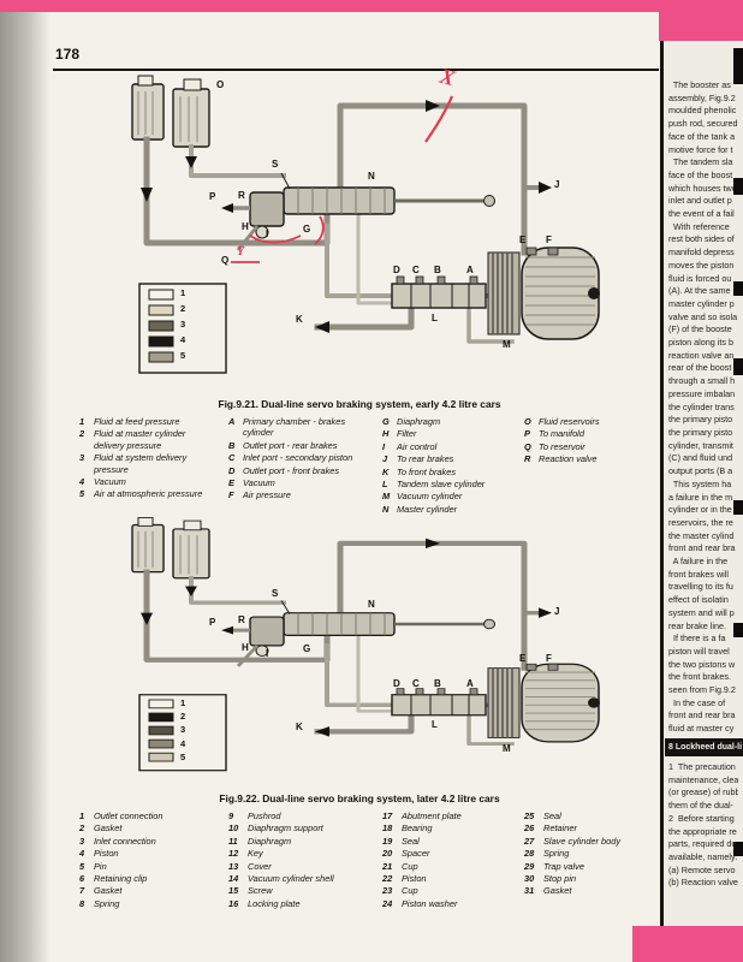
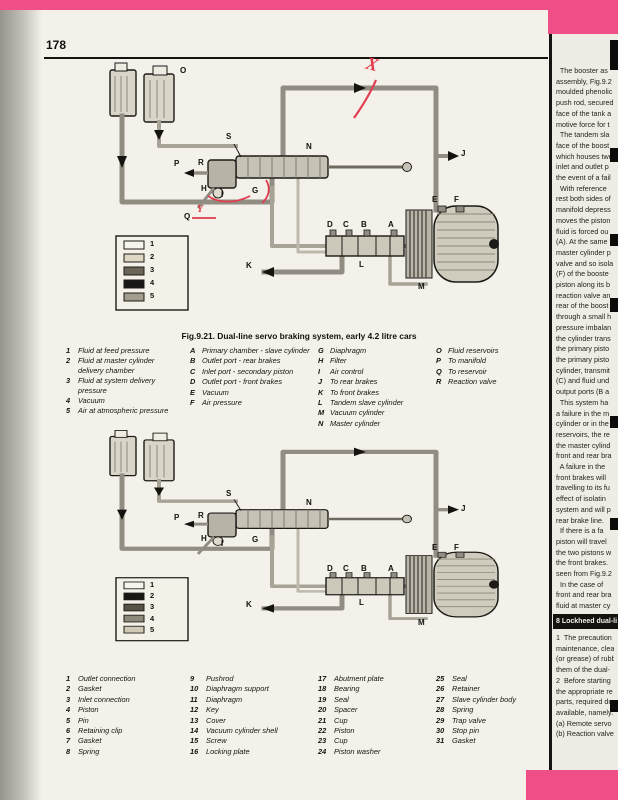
  178
  O
  S
  R
  P
  H
  I
  G
  Q
  N
  D
  C
  B
  A
  L
  K
  M
  E
  F
  J
  1
  2
  3
  4
  5
  Y
  Fig.9.21. Dual-line servo braking system, early 4.2 litre cars
  1
  Fluid at feed pressure
  2
- Fluid at master cylinder delivery pressure
+ Fluid at master cylinder delivery chamber
  3
  Fluid at system delivery pressure
  4
  Vacuum
  5
  Air at atmospheric pressure
  A
- Primary chamber - brakes cylinder
+ Primary chamber - slave cylinder
  B
  Outlet port - rear brakes
  C
  Inlet port - secondary piston
  D
  Outlet port - front brakes
  E
  Vacuum
  F
  Air pressure
  G
  Diaphragm
  H
  Filter
  I
  Air control
  J
  To rear brakes
  K
  To front brakes
  L
  Tandem slave cylinder
  M
  Vacuum cylinder
  N
  Master cylinder
  O
  Fluid reservoirs
  P
  To manifold
  Q
  To reservoir
  R
  Reaction valve
  S
  R
  P
  H
  I
  G
  N
  D
  C
  B
  A
  L
  K
  M
  E
  F
  J
  1
  2
  3
  4
  5
- Fig.9.22. Dual-line servo braking system, later 4.2 litre cars
  1
  Outlet connection
  2
  Gasket
  3
  Inlet connection
  4
  Piston
  5
  Pin
  6
  Retaining clip
  7
  Gasket
  8
  Spring
  9
  Pushrod
  10
  Diaphragm support
  11
  Diaphragm
  12
  Key
  13
  Cover
  14
  Vacuum cylinder shell
  15
  Screw
  16
  Locking plate
  17
  Abutment plate
  18
  Bearing
  19
  Seal
  20
  Spacer
  21
  Cup
  22
  Piston
  23
  Cup
  24
  Piston washer
  25
  Seal
  26
  Retainer
  27
  Slave cylinder body
  28
  Spring
  29
  Trap valve
  30
  Stop pin
  31
  Gasket
  The booster as
  assembly, Fig.9.2
  moulded phenolic
  push rod, secured
  face of the tank a
  motive force for t
  The tandem sla
  face of the boost
  which houses tw
  inlet and outlet p
  the event of a fail
  With reference
  rest both sides of
  manifold depress
  moves the piston
  fluid is forced ou
  (A). At the same
  master cylinder p
  valve and so isola
  (F) of the booste
  piston along its b
  reaction valve an
  rear of the boost
  through a small h
  pressure imbalan
  the cylinder trans
  the primary pisto
  the primary pisto
  cylinder, transmit
  (C) and fluid und
  output ports (B a
  This system ha
  a failure in the m
  cylinder or in the
  reservoirs, the re
  the master cylind
  front and rear bra
  A failure in the
  front brakes will
  travelling to its fu
  effect of isolatin
  system and will p
  rear brake line.
  If there is a fa
  piston will travel
  the two pistons w
  the front brakes.
  seen from Fig.9.2
  In the case of
  front and rear bra
  fluid at master cy
  1 The precaution
  maintenance, clea
  (or grease) of rubb
  them of the dual-
  2 Before starting
  the appropriate re
  parts, required d
  available, namely:
  (a) Remote servo
  (b) Reaction valve
